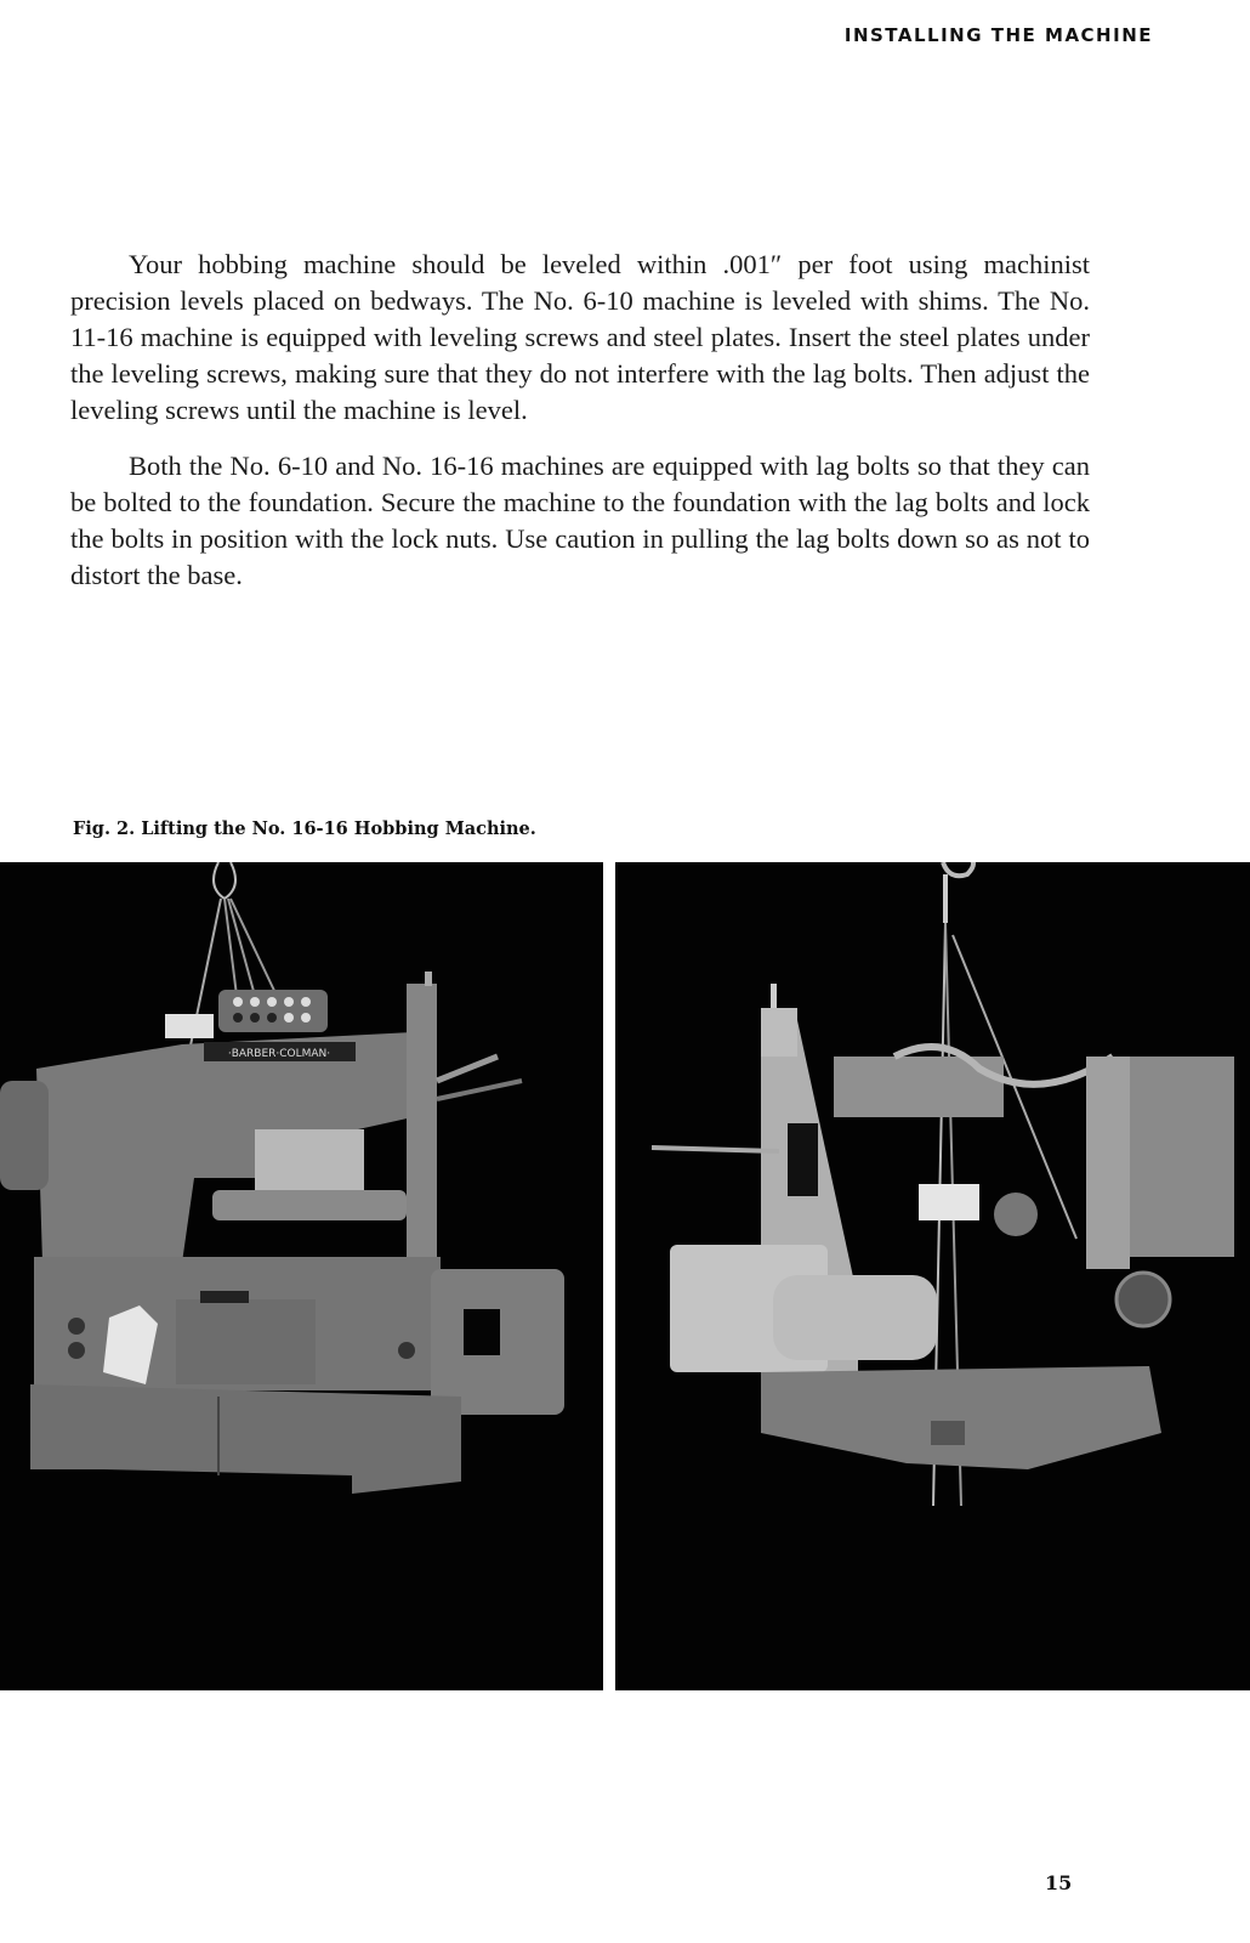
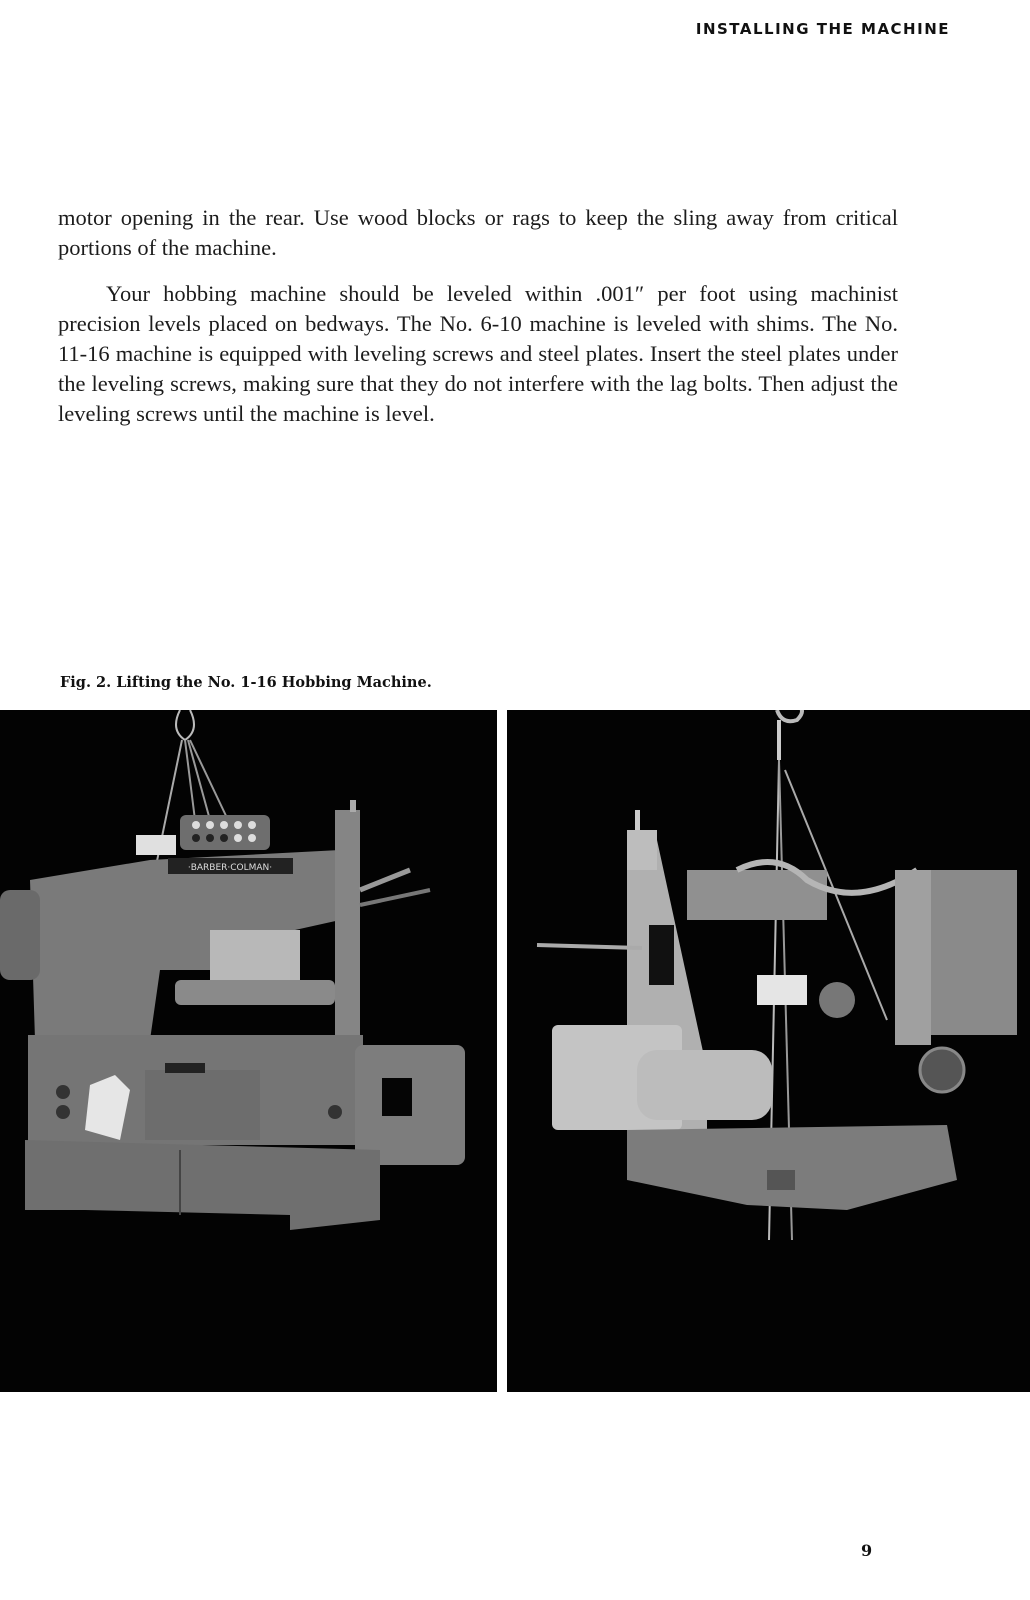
  INSTALLING THE MACHINE
+ motor opening in the rear. Use wood blocks or rags to keep the sling away from critical portions of the machine.
  Your hobbing machine should be leveled within .001″ per foot using machinist precision levels placed on bedways. The No. 6-10 machine is leveled with shims. The No. 11-16 machine is equipped with leveling screws and steel plates. Insert the steel plates under the leveling screws, making sure that they do not interfere with the lag bolts. Then adjust the leveling screws until the machine is level.
- Both the No. 6-10 and No. 16-16 machines are equipped with lag bolts so that they can be bolted to the foundation. Secure the machine to the foundation with the lag bolts and lock the bolts in position with the lock nuts. Use caution in pulling the lag bolts down so as not to distort the base.
- Fig. 2. Lifting the No. 16-16 Hobbing Machine.
+ Fig. 2. Lifting the No. 1-16 Hobbing Machine.
  ·BARBER·COLMAN·
- 15
+ 9
